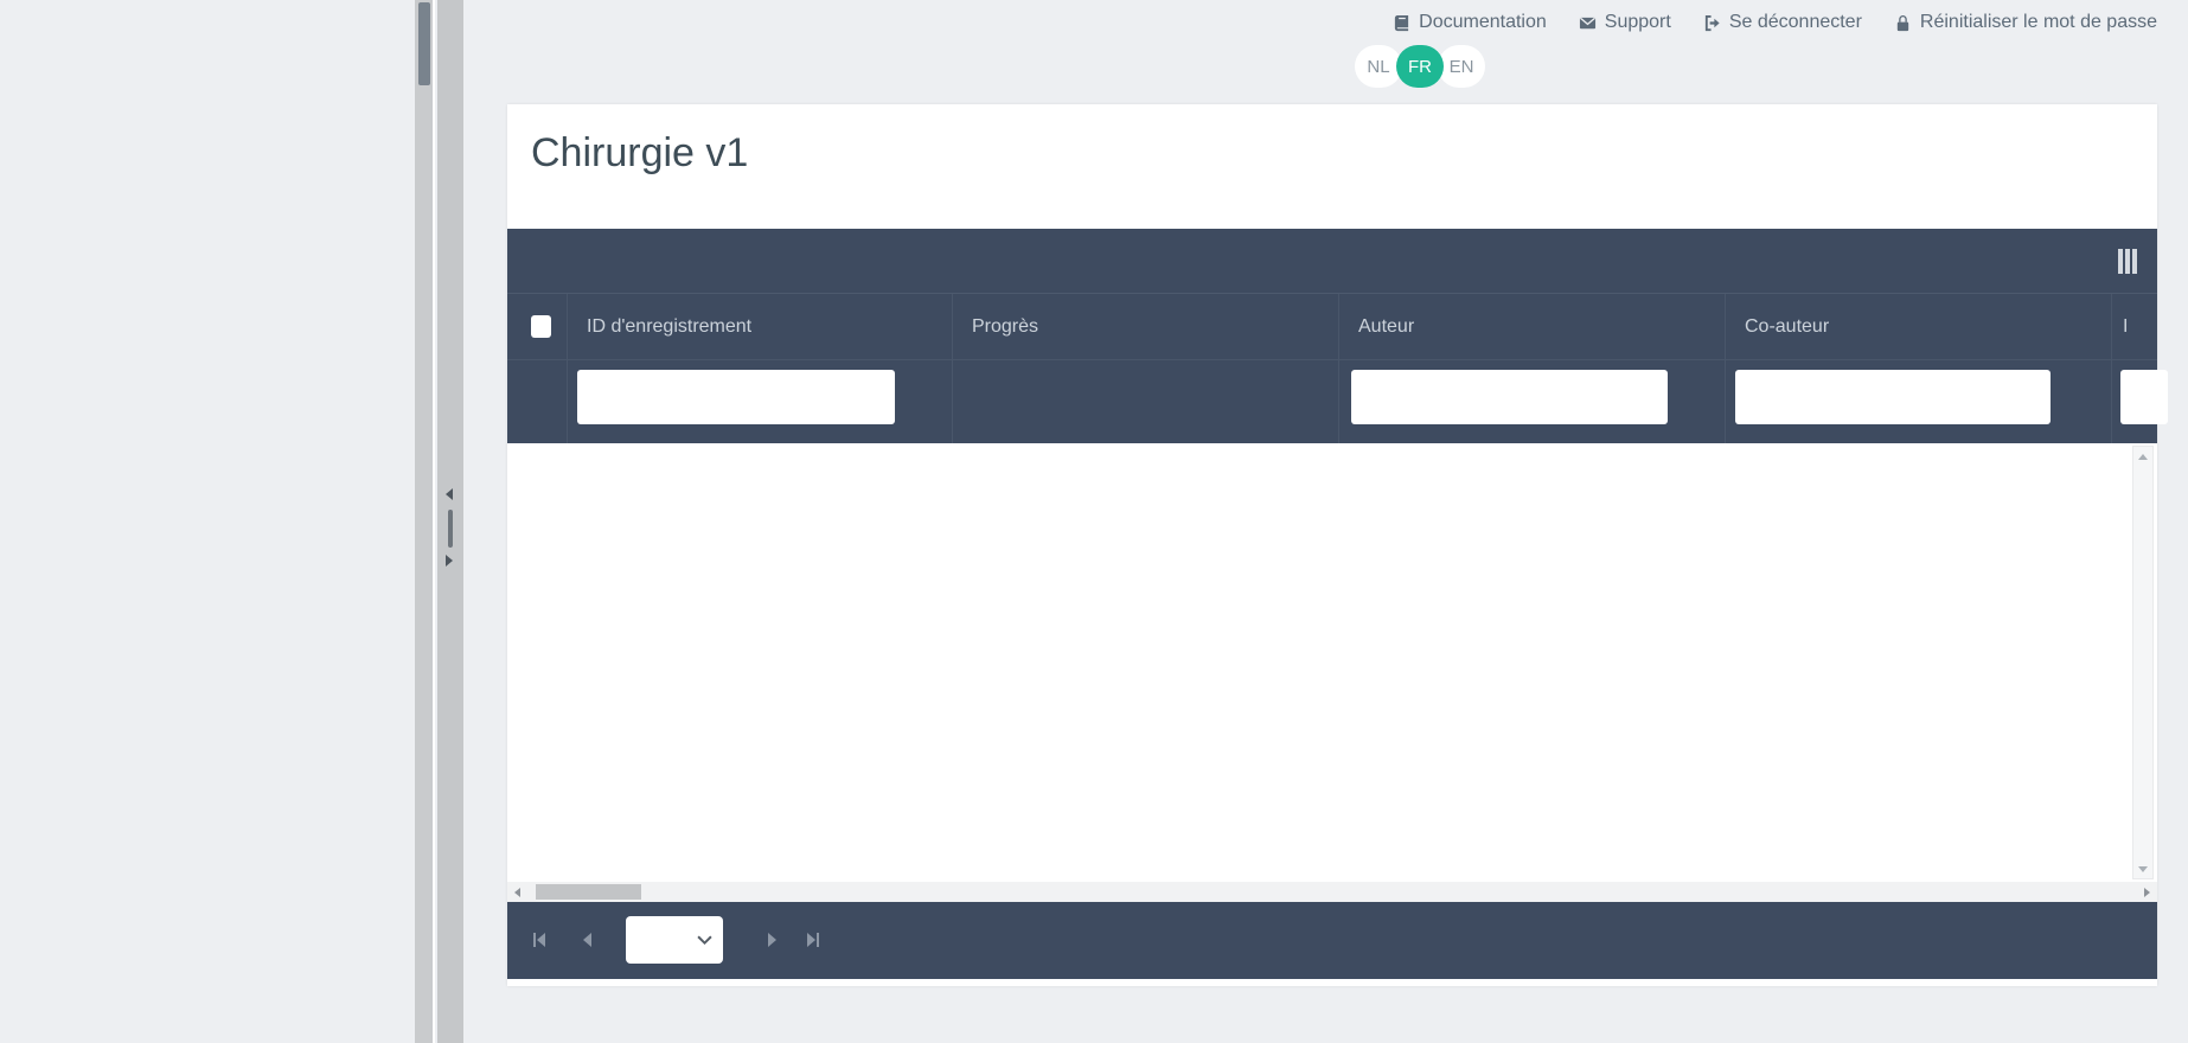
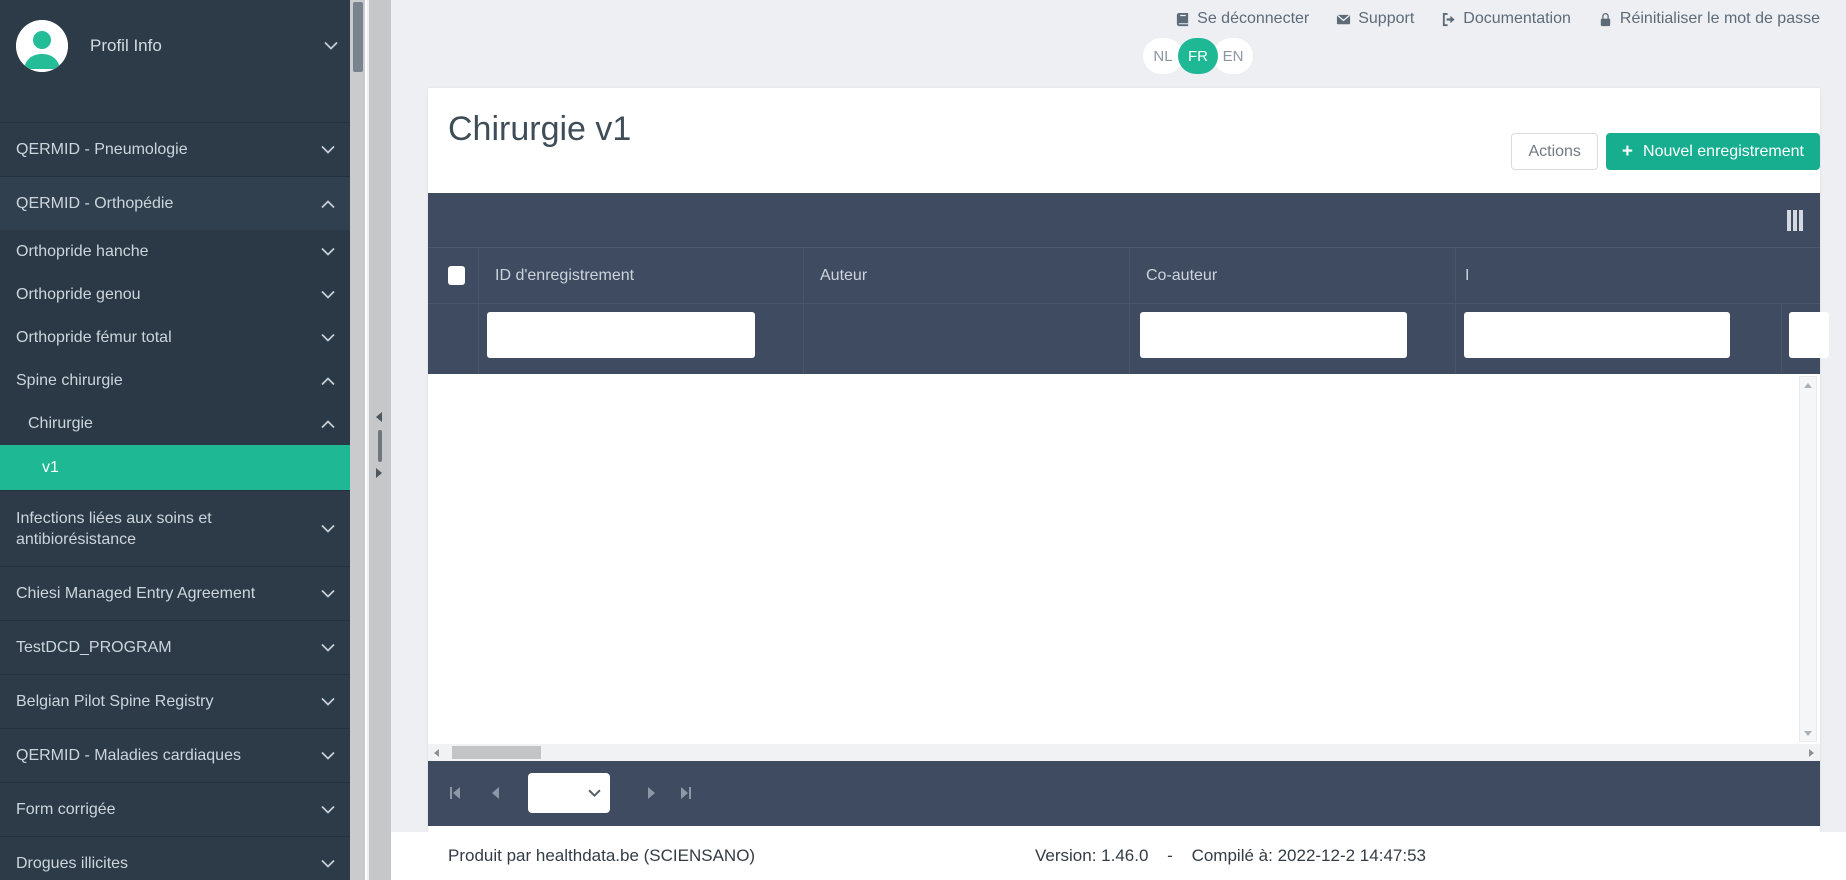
+ Profil Info
+ QERMID - Pneumologie
+ QERMID - Orthopédie
+ Orthopride hanche
+ Orthopride genou
+ Orthopride fémur total
+ Spine chirurgie
+ Chirurgie
+ v1
+ Infections liées aux soins et antibiorésistance
+ Chiesi Managed Entry Agreement
+ TestDCD_PROGRAM
+ Belgian Pilot Spine Registry
+ QERMID - Maladies cardiaques
+ Form corrigée
+ Drogues illicites
- Documentation
+ Se déconnecter
  Support
- Se déconnecter
+ Documentation
  Réinitialiser le mot de passe
  NL
  FR
  EN
  Chirurgie v1
+ Actions
+ +
+ Nouvel enregistrement
  ID d'enregistrement
- Progrès
  Auteur
  Co-auteur
  I
+ Produit par healthdata.be (SCIENSANO)
+ Version: 1.46.0 - Compilé à: 2022-12-2 14:47:53
